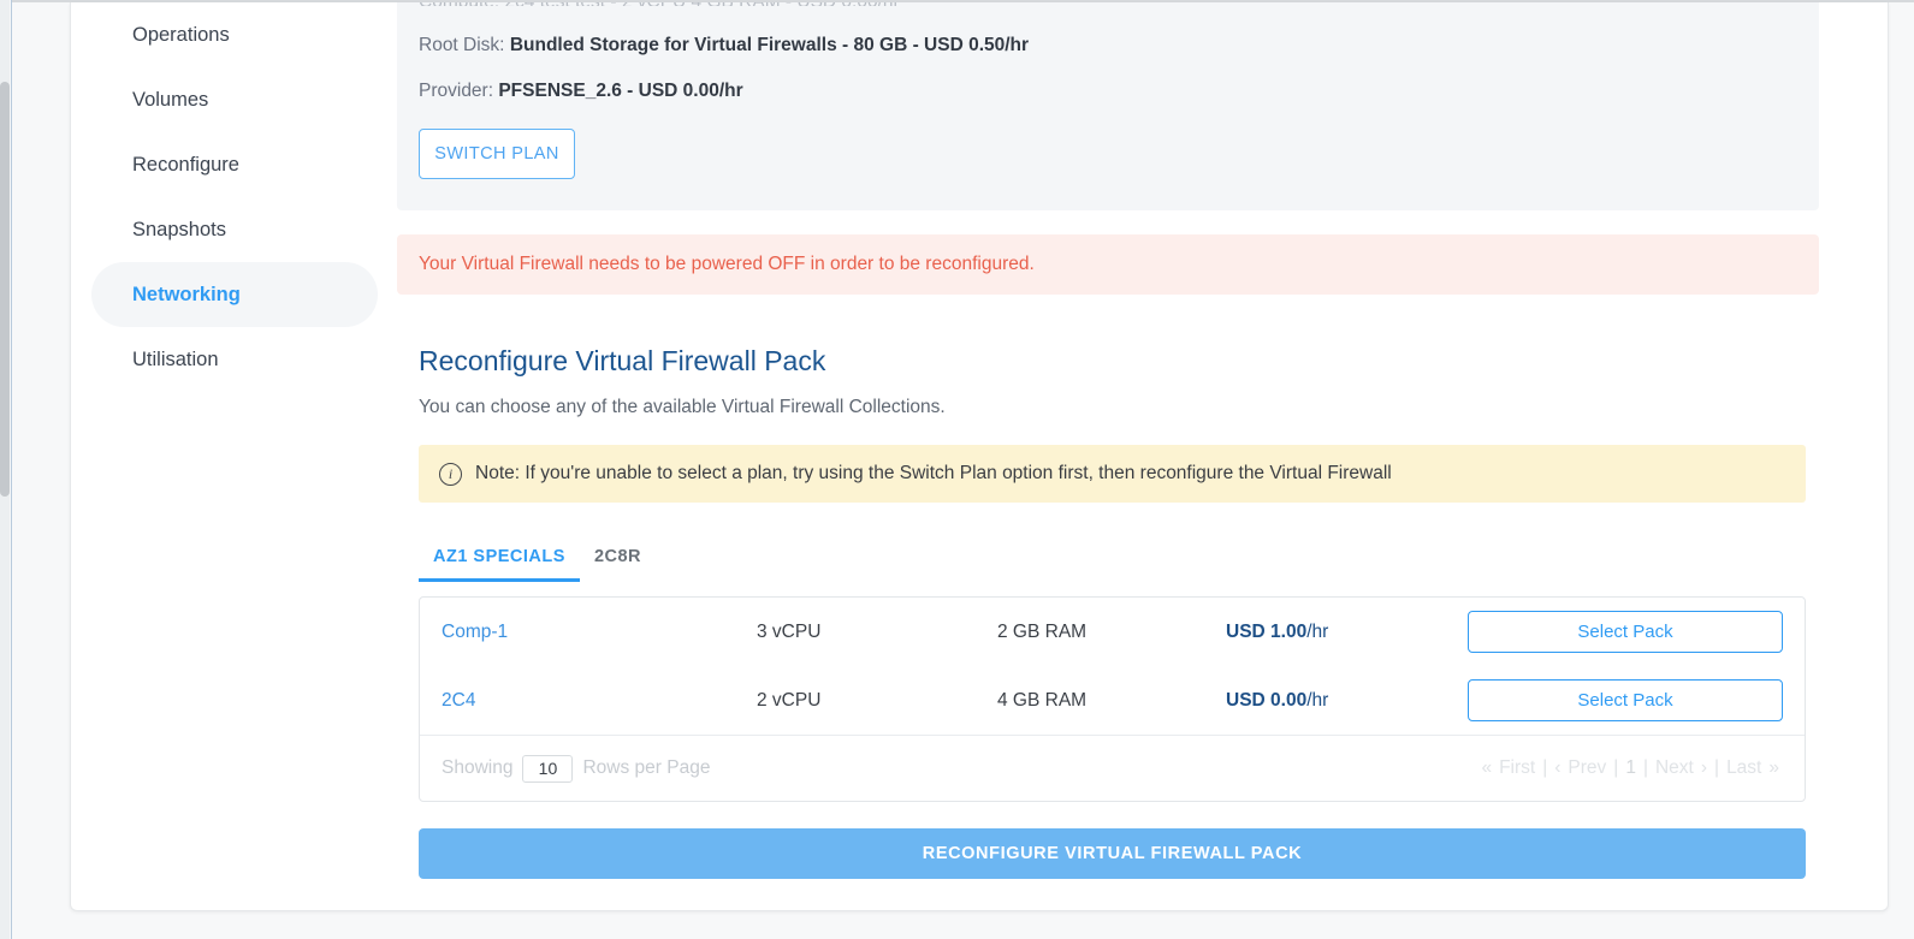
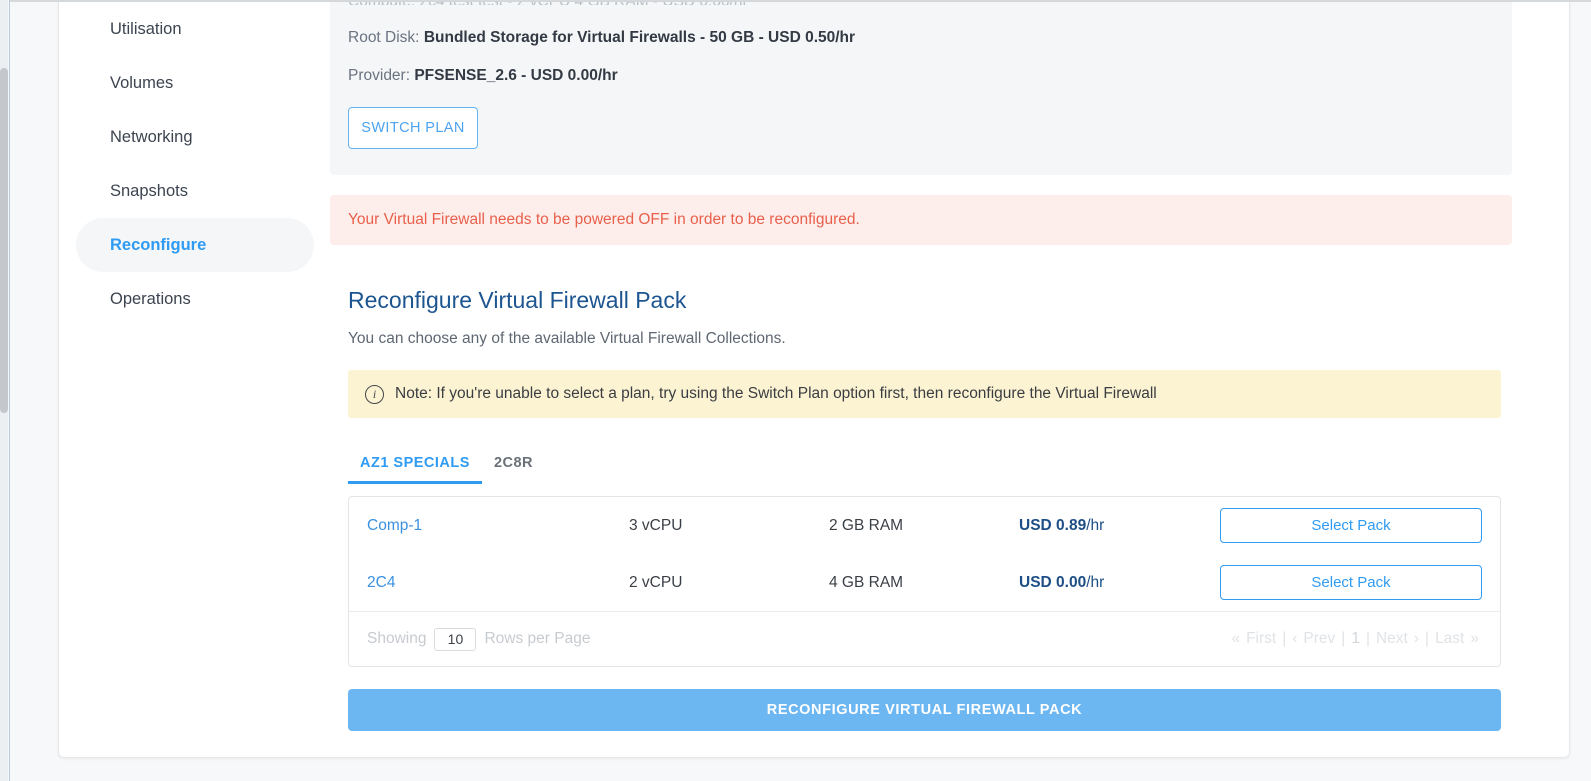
- Operations
+ Utilisation
  Volumes
- Reconfigure
+ Networking
  Snapshots
- Networking
+ Reconfigure
- Utilisation
+ Operations
  Compute: 2c4 test test - 2 vCPU 4 GB RAM - USD 0.00/hr
- Root Disk: Bundled Storage for Virtual Firewalls - 80 GB - USD 0.50/hr
+ Root Disk: Bundled Storage for Virtual Firewalls - 50 GB - USD 0.50/hr
  Provider: PFSENSE_2.6 - USD 0.00/hr
  SWITCH PLAN
  Your Virtual Firewall needs to be powered OFF in order to be reconfigured.
  Reconfigure Virtual Firewall Pack
  You can choose any of the available Virtual Firewall Collections.
  i
  Note: If you're unable to select a plan, try using the Switch Plan option first, then reconfigure the Virtual Firewall
  AZ1 SPECIALS
  2C8R
  Comp-1
  3 vCPU
  2 GB RAM
- USD 1.00/hr
+ USD 0.89/hr
  Select Pack
  2C4
  2 vCPU
  4 GB RAM
  USD 0.00/hr
  Select Pack
  Showing
  10
  Rows per Page
  «
  First
  |
  ‹
  Prev
  |
  1
  Next
  ›
  Last
  »
  RECONFIGURE VIRTUAL FIREWALL PACK
